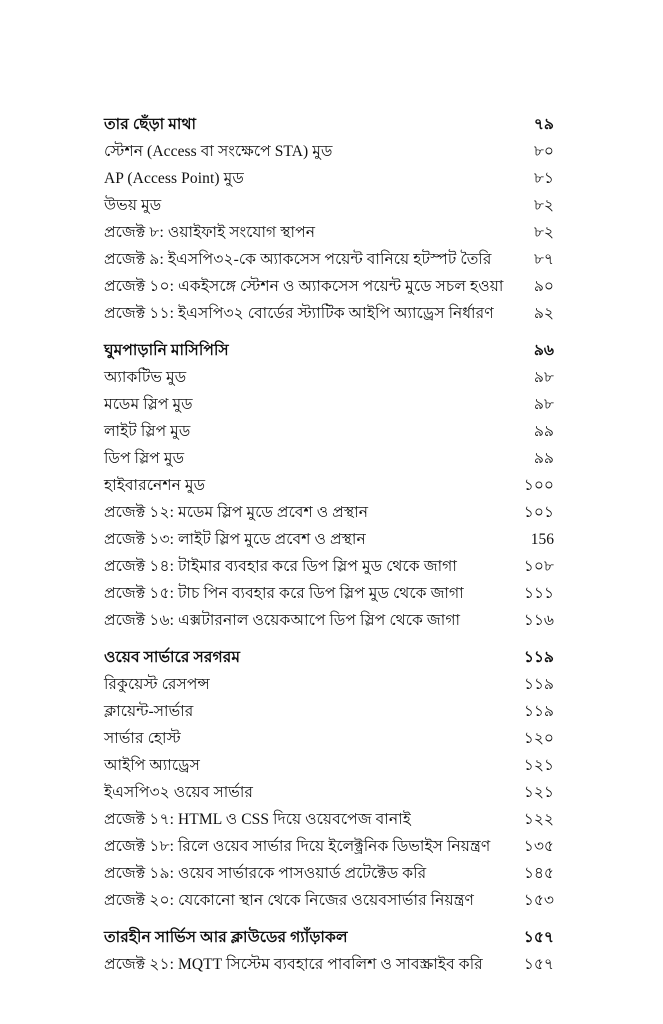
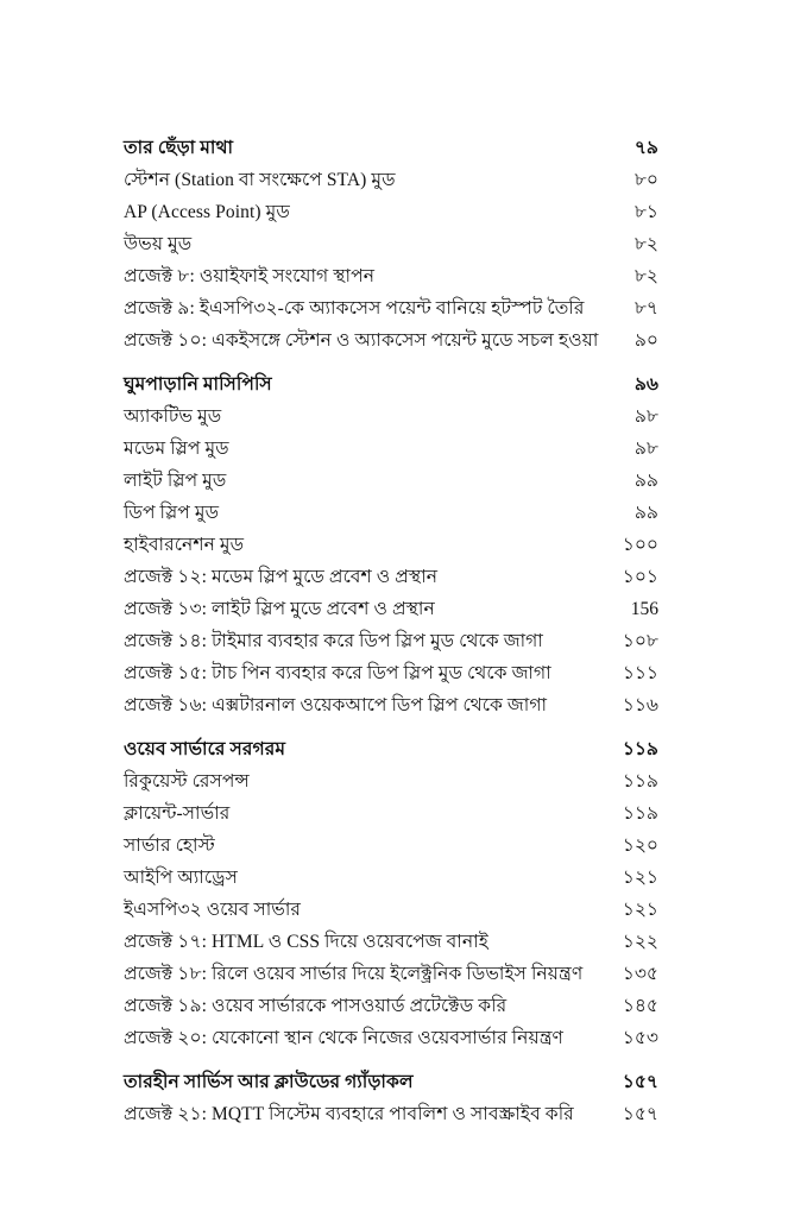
  তার ছেঁড়া মাথা
  ৭৯
- স্টেশন (Access বা সংক্ষেপে STA) মুড
+ স্টেশন (Station বা সংক্ষেপে STA) মুড
  ৮০
  AP (Access Point) মুড
  ৮১
  উভয় মুড
  ৮২
  প্রজেক্ট ৮: ওয়াইফাই সংযোগ স্থাপন
  ৮২
  প্রজেক্ট ৯: ইএসপি৩২-কে অ্যাকসেস পয়েন্ট বানিয়ে হটস্পট তৈরি
  ৮৭
  প্রজেক্ট ১০: একইসঙ্গে স্টেশন ও অ্যাকসেস পয়েন্ট মুডে সচল হওয়া
  ৯০
- প্রজেক্ট ১১: ইএসপি৩২ বোর্ডের স্ট্যাটিক আইপি অ্যাড্রেস নির্ধারণ
- ৯২
  ঘুমপাড়ানি মাসিপিসি
  ৯৬
  অ্যাকটিভ মুড
  ৯৮
  মডেম স্লিপ মুড
  ৯৮
  লাইট স্লিপ মুড
  ৯৯
  ডিপ স্লিপ মুড
  ৯৯
  হাইবারনেশন মুড
  ১০০
  প্রজেক্ট ১২: মডেম স্লিপ মুডে প্রবেশ ও প্রস্থান
  ১০১
  প্রজেক্ট ১৩: লাইট স্লিপ মুডে প্রবেশ ও প্রস্থান
  156
  প্রজেক্ট ১৪: টাইমার ব্যবহার করে ডিপ স্লিপ মুড থেকে জাগা
  ১০৮
  প্রজেক্ট ১৫: টাচ পিন ব্যবহার করে ডিপ স্লিপ মুড থেকে জাগা
  ১১১
  প্রজেক্ট ১৬: এক্সটারনাল ওয়েকআপে ডিপ স্লিপ থেকে জাগা
  ১১৬
  ওয়েব সার্ভারে সরগরম
  ১১৯
  রিকুয়েস্ট রেসপন্স
  ১১৯
  ক্লায়েন্ট-সার্ভার
  ১১৯
  সার্ভার হোস্ট
  ১২০
  আইপি অ্যাড্রেস
  ১২১
  ইএসপি৩২ ওয়েব সার্ভার
  ১২১
  প্রজেক্ট ১৭: HTML ও CSS দিয়ে ওয়েবপেজ বানাই
  ১২২
  প্রজেক্ট ১৮: রিলে ওয়েব সার্ভার দিয়ে ইলেক্ট্রনিক ডিভাইস নিয়ন্ত্রণ
  ১৩৫
  প্রজেক্ট ১৯: ওয়েব সার্ভারকে পাসওয়ার্ড প্রটেক্টেড করি
  ১৪৫
  প্রজেক্ট ২০: যেকোনো স্থান থেকে নিজের ওয়েবসার্ভার নিয়ন্ত্রণ
  ১৫৩
  তারহীন সার্ভিস আর ক্লাউডের গ্যাঁড়াকল
  ১৫৭
  প্রজেক্ট ২১: MQTT সিস্টেম ব্যবহারে পাবলিশ ও সাবস্ক্রাইব করি
  ১৫৭
